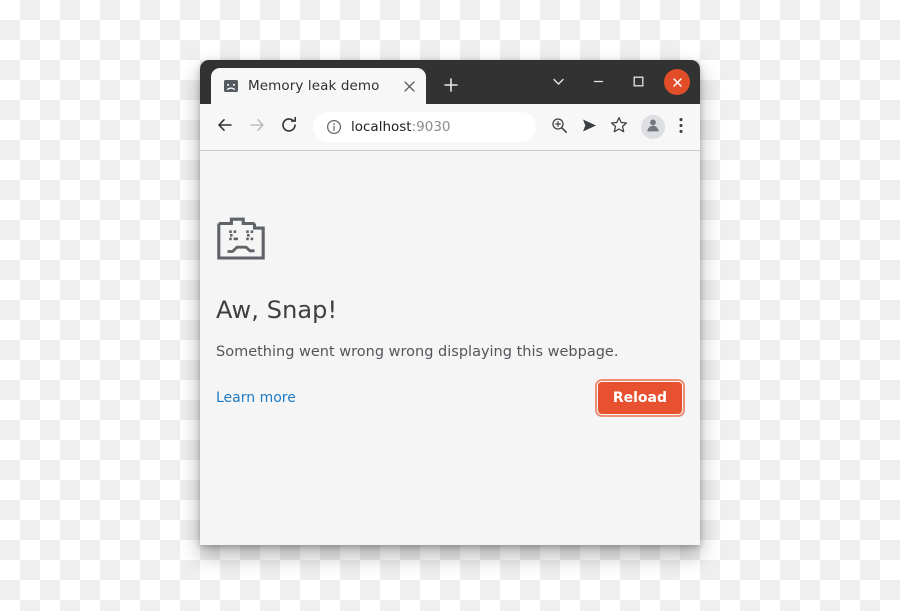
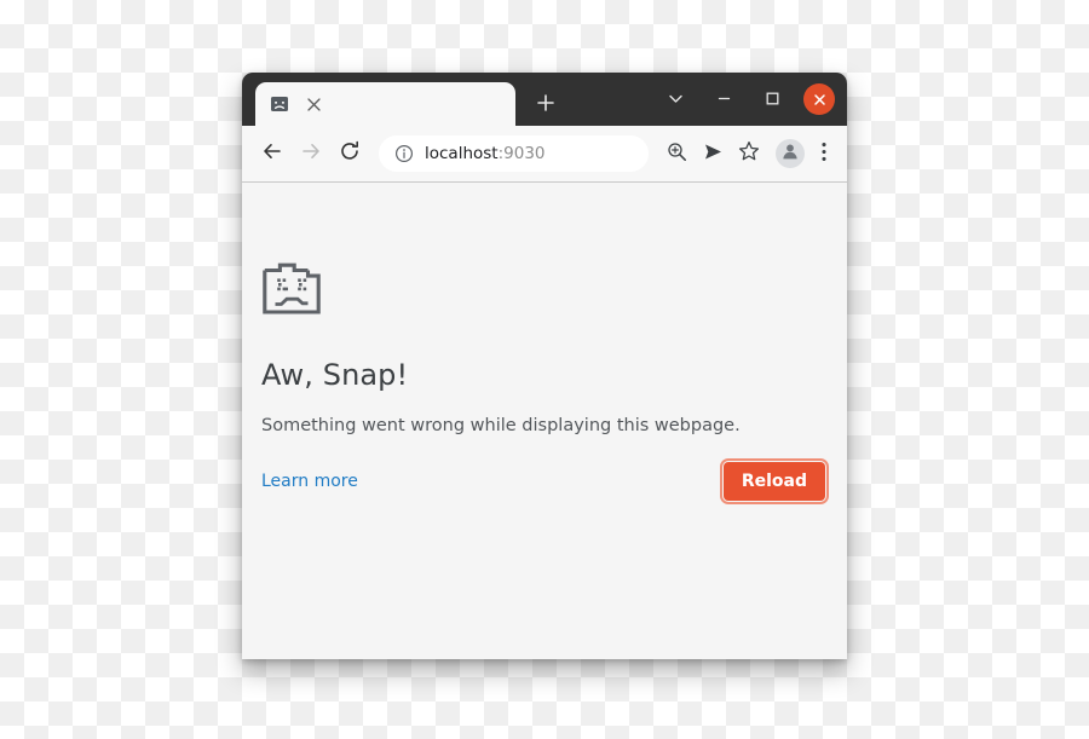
- Memory leak demo
  localhost:9030
  Aw, Snap!
- Something went wrong wrong displaying this webpage.
+ Something went wrong while displaying this webpage.
  Learn more
  Reload
